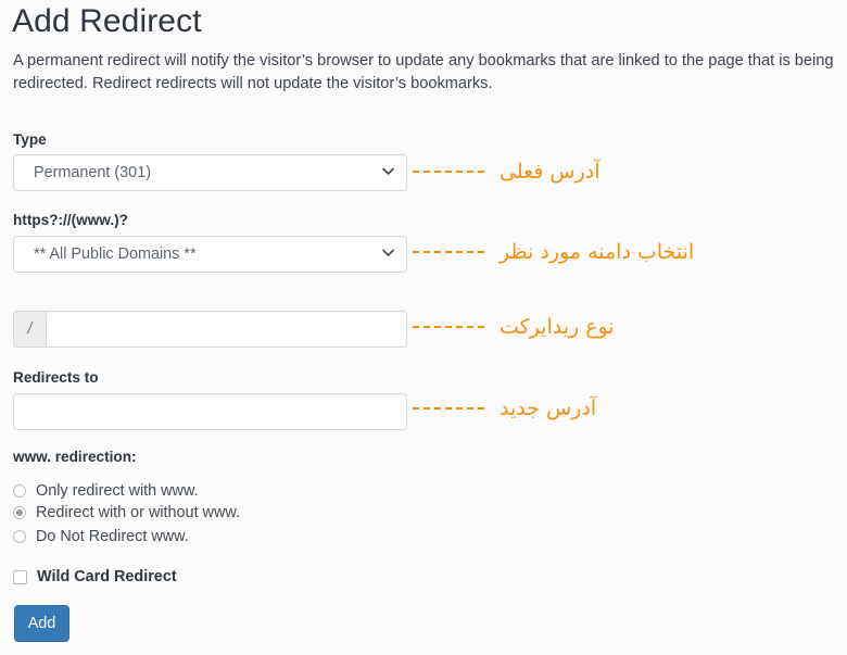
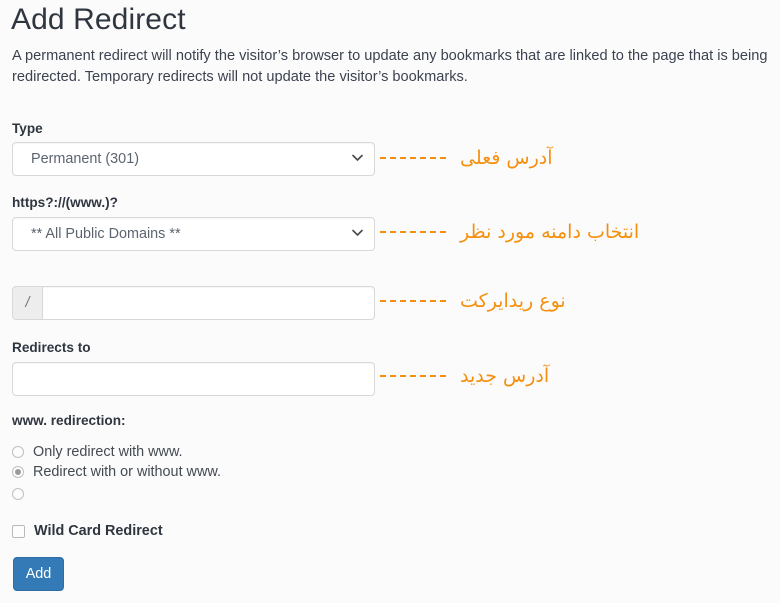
  Add Redirect
- A permanent redirect will notify the visitor’s browser to update any bookmarks that are linked to the page that is being redirected. Redirect redirects will not update the visitor’s bookmarks.
+ A permanent redirect will notify the visitor’s browser to update any bookmarks that are linked to the page that is being redirected. Temporary redirects will not update the visitor’s bookmarks.
  Type
  Permanent (301)
  https?://(www.)?
  ** All Public Domains **
  /
  Redirects to
  www. redirection:
  Only redirect with www.
  Redirect with or without www.
- Do Not Redirect www.
  Wild Card Redirect
  Add
  آدرس فعلی
  انتخاب دامنه مورد نظر
  نوع ریدایرکت
  آدرس جدید
